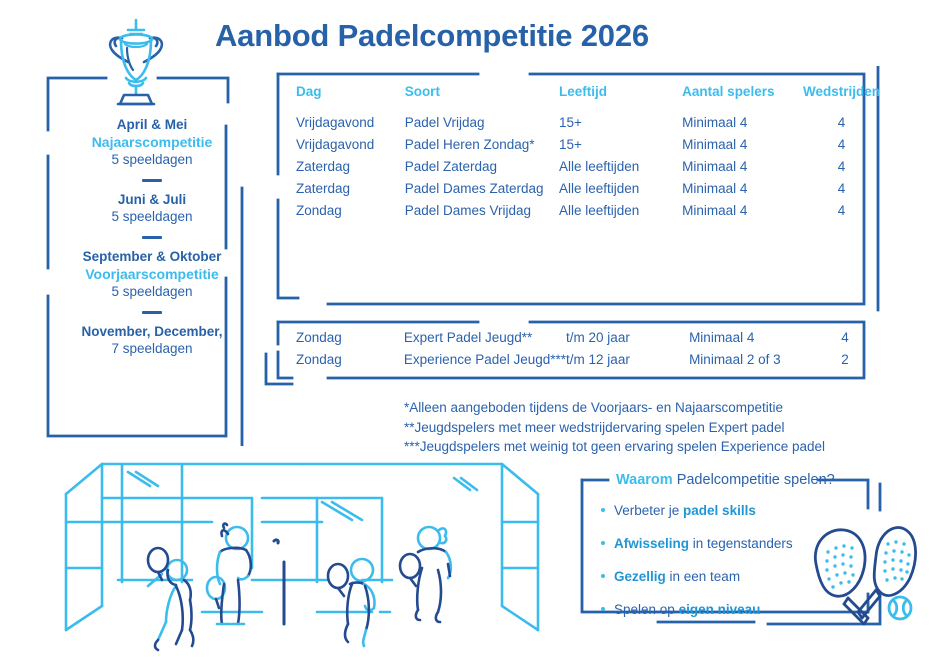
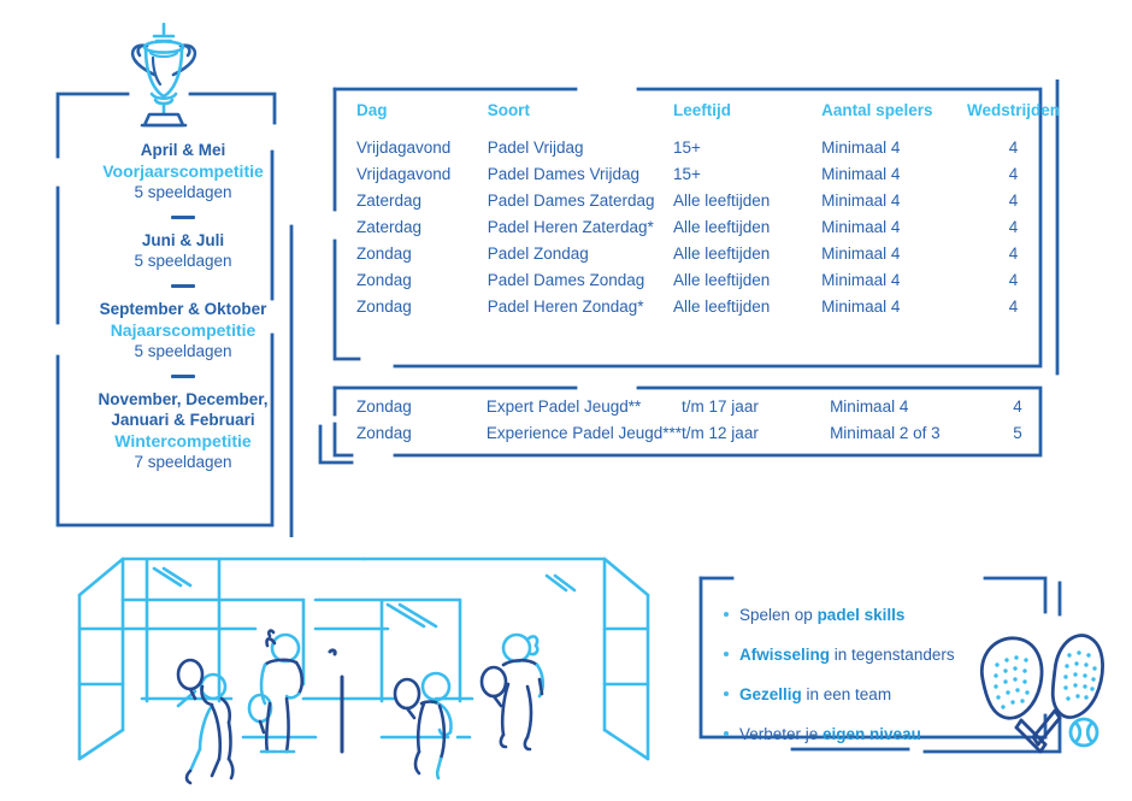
- Aanbod Padelcompetitie 2026
  April & Mei
- Najaarscompetitie
+ Voorjaarscompetitie
  5 speeldagen
  Juni & Juli
  5 speeldagen
  September & Oktober
- Voorjaarscompetitie
+ Najaarscompetitie
  5 speeldagen
  November, December,
+ Januari & Februari
+ Wintercompetitie
  7 speeldagen
  Dag	Soort	Leeftijd	Aantal spelers	Wedstrijden
  Vrijdagavond	Padel Vrijdag	15+	Minimaal 4	4
- Vrijdagavond	Padel Heren Zondag*	15+	Minimaal 4	4
+ Vrijdagavond	Padel Dames Vrijdag	15+	Minimaal 4	4
- Zaterdag	Padel Zaterdag	Alle leeftijden	Minimaal 4	4
  Zaterdag	Padel Dames Zaterdag	Alle leeftijden	Minimaal 4	4
+ Zaterdag	Padel Heren Zaterdag*	Alle leeftijden	Minimaal 4	4
+ Zondag	Padel Zondag	Alle leeftijden	Minimaal 4	4
+ Zondag	Padel Dames Zondag	Alle leeftijden	Minimaal 4	4
- Zondag	Padel Dames Vrijdag	Alle leeftijden	Minimaal 4	4
+ Zondag	Padel Heren Zondag*	Alle leeftijden	Minimaal 4	4
- Zondag	Expert Padel Jeugd**	t/m 20 jaar	Minimaal 4	4
+ Zondag	Expert Padel Jeugd**	t/m 17 jaar	Minimaal 4	4
- Zondag	Experience Padel Jeugd***	t/m 12 jaar	Minimaal 2 of 3	2
+ Zondag	Experience Padel Jeugd***	t/m 12 jaar	Minimaal 2 of 3	5
- *Alleen aangeboden tijdens de Voorjaars- en Najaarscompetitie
- **Jeugdspelers met meer wedstrijdervaring spelen Expert padel
- ***Jeugdspelers met weinig tot geen ervaring spelen Experience padel
- Waarom Padelcompetitie spelen?
- Verbeter je padel skills
+ Spelen op padel skills
  Afwisseling in tegenstanders
  Gezellig in een team
- Spelen op eigen niveau
+ Verbeter je eigen niveau
